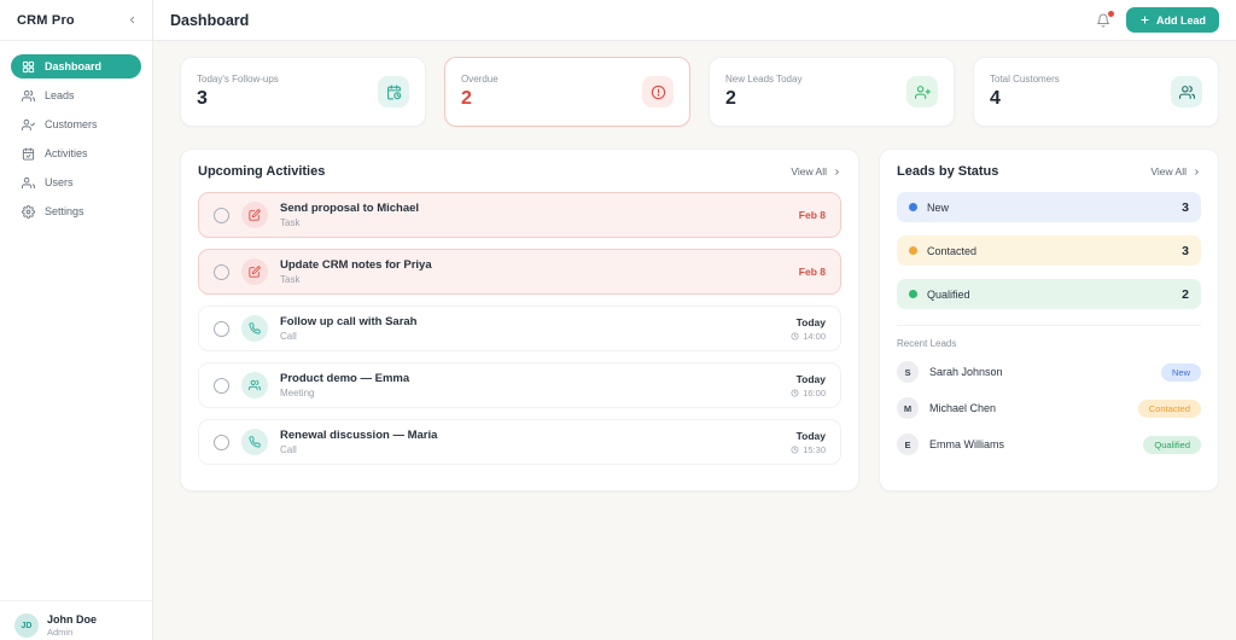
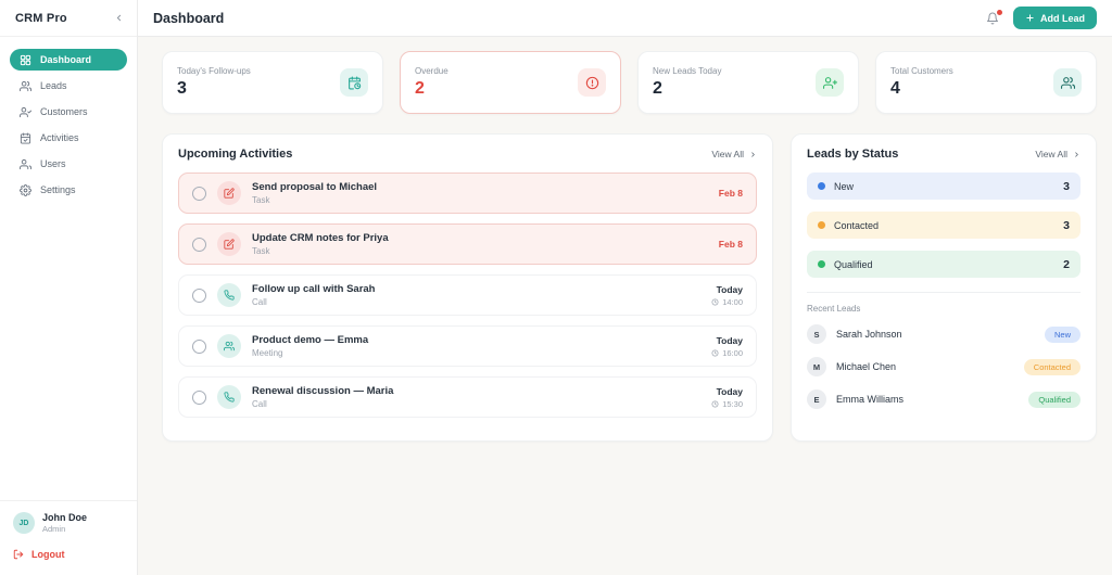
  CRM Pro
  Dashboard
  Leads
  Customers
  Activities
  Users
  Settings
  John Doe
  Admin
+ Logout
  Dashboard
  Add Lead
  Today's Follow-ups
  3
  Overdue
  2
  New Leads Today
  2
  Total Customers
  4
  Upcoming Activities
  View All
  Send proposal to Michael
  Task
  Feb 8
  Update CRM notes for Priya
  Task
  Feb 8
  Follow up call with Sarah
  Call
  Today
  14:00
  Product demo — Emma
  Meeting
  Today
  16:00
  Renewal discussion — Maria
  Call
  Today
  15:30
  Leads by Status
  View All
  New
  3
  Contacted
  3
  Qualified
  2
  Recent Leads
  S
  Sarah Johnson
  New
  M
  Michael Chen
  Contacted
  E
  Emma Williams
  Qualified
